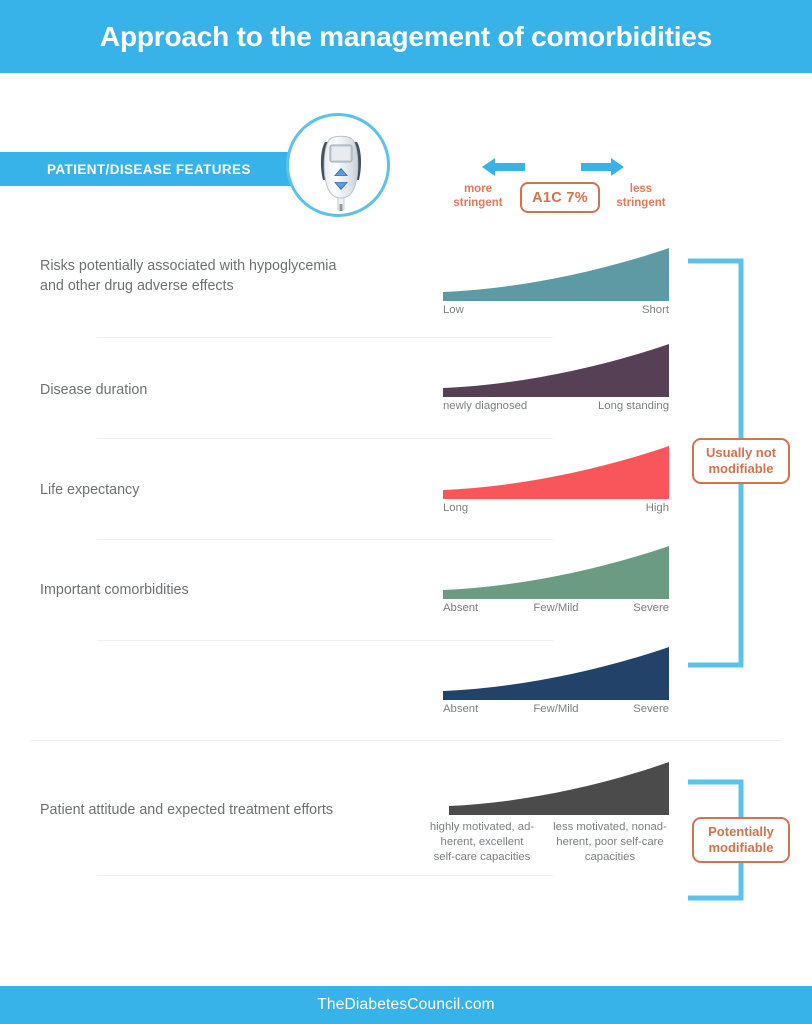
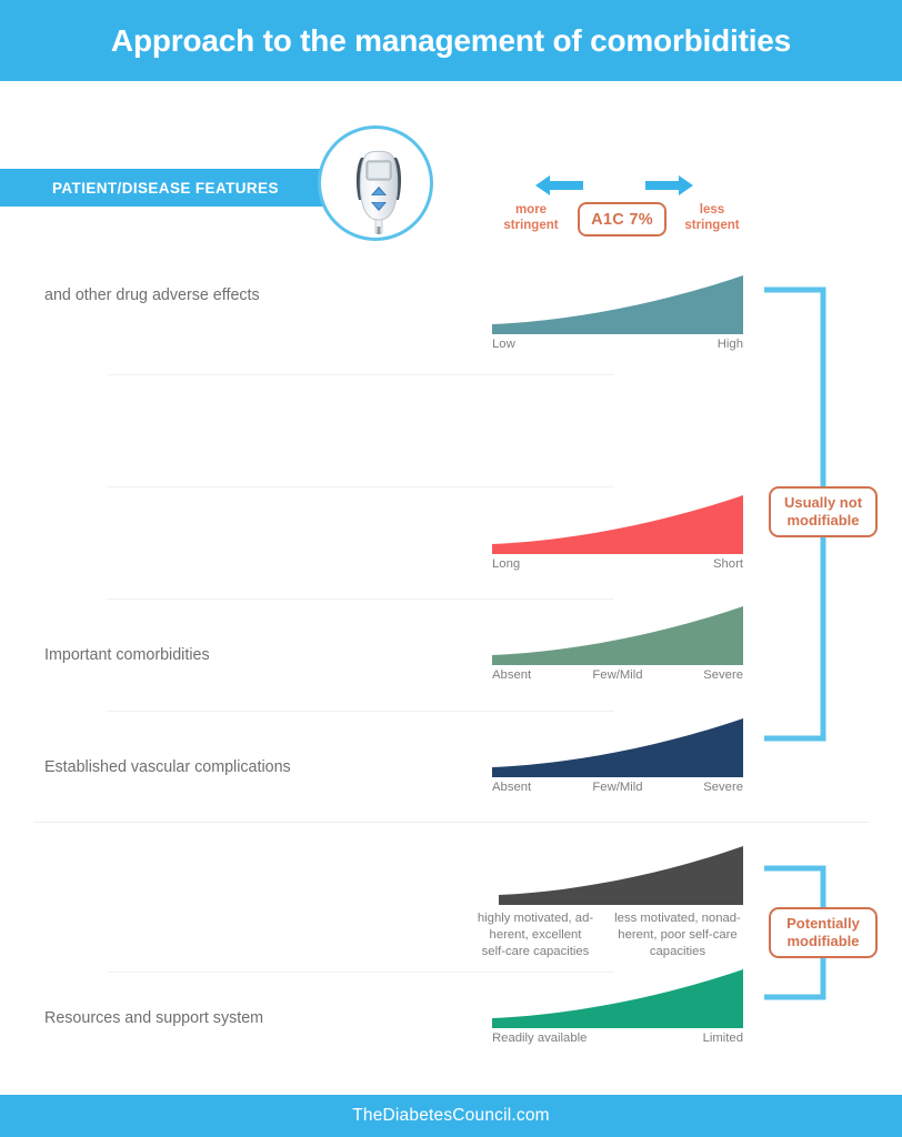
  Approach to the management of comorbidities
  PATIENT/DISEASE FEATURES
  more
  stringent
  A1C 7%
  less
  stringent
- Risks potentially associated with hypoglycemia
  and other drug adverse effects
  Low
- Short
+ High
- Disease duration
- newly diagnosed
- Long standing
- Life expectancy
  Long
- High
+ Short
  Important comorbidities
  Absent
  Few/Mild
  Severe
+ Established vascular complications
  Absent
  Few/Mild
  Severe
- Patient attitude and expected treatment efforts
  highly motivated, ad-
  herent, excellent
  self-care capacities
  less motivated, nonad-
  herent, poor self-care
  capacities
+ Resources and support system
+ Readily available
+ Limited
  Usually not
  modifiable
  Potentially
  modifiable
  TheDiabetesCouncil.com
